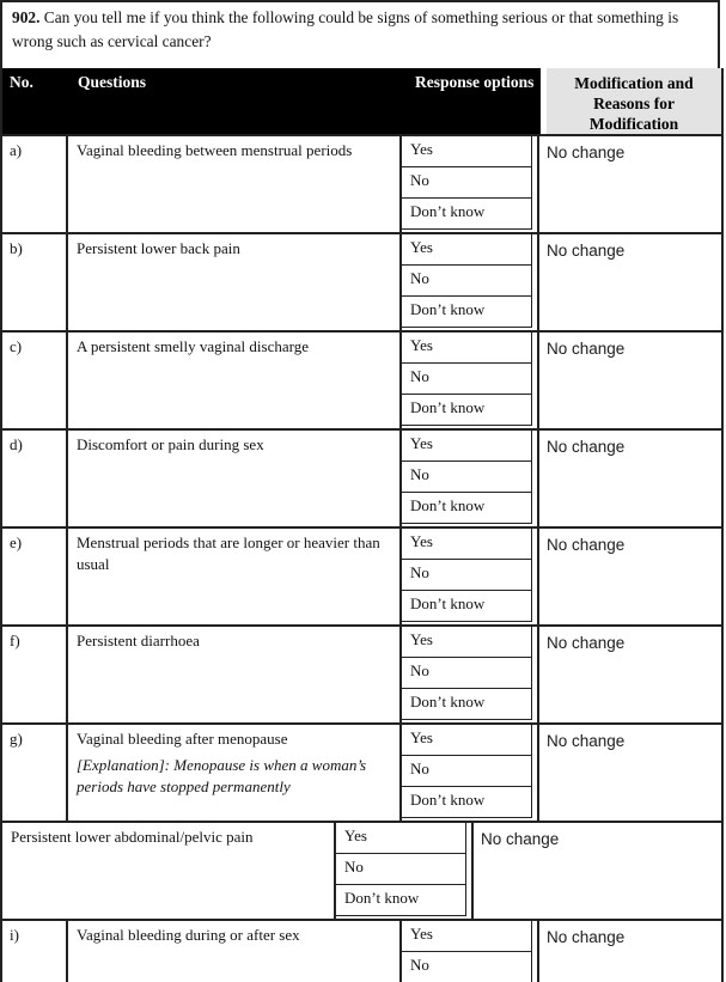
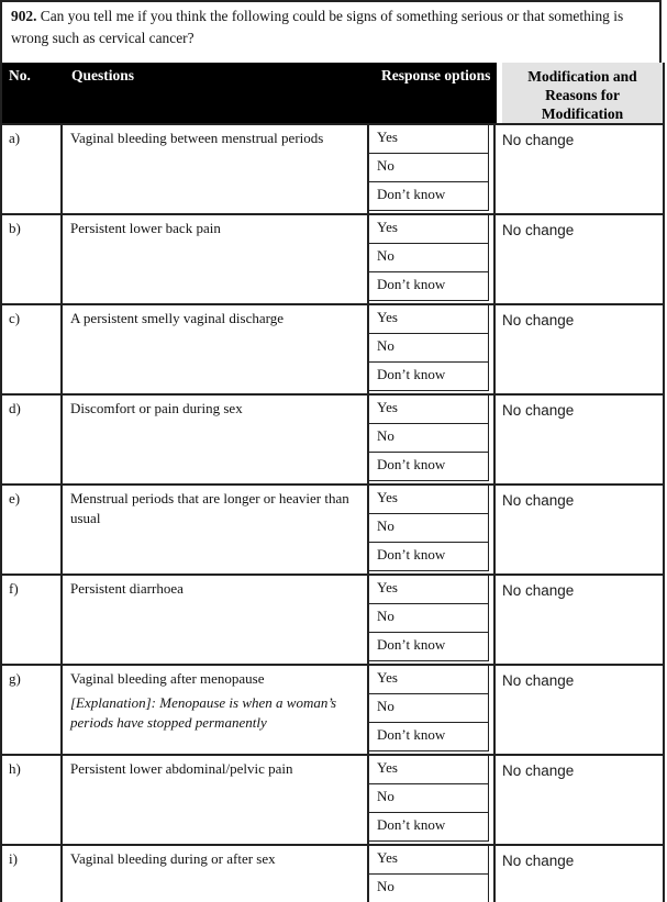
  902. Can you tell me if you think the following could be signs of something serious or that something is wrong such as cervical cancer?
  No.
  Questions
  Response options
  Modification and Reasons for Modification
  a)
  Vaginal bleeding between menstrual periods
  Yes
  No
  Don’t know
  No change
  b)
  Persistent lower back pain
  Yes
  No
  Don’t know
  No change
  c)
  A persistent smelly vaginal discharge
  Yes
  No
  Don’t know
  No change
  d)
  Discomfort or pain during sex
  Yes
  No
  Don’t know
  No change
  e)
  Menstrual periods that are longer or heavier than usual
  Yes
  No
  Don’t know
  No change
  f)
  Persistent diarrhoea
  Yes
  No
  Don’t know
  No change
  g)
  Vaginal bleeding after menopause
  [Explanation]: Menopause is when a woman’s periods have stopped permanently
  Yes
  No
  Don’t know
  No change
+ h)
  Persistent lower abdominal/pelvic pain
  Yes
  No
  Don’t know
  No change
  i)
  Vaginal bleeding during or after sex
  Yes
  No
  No change
